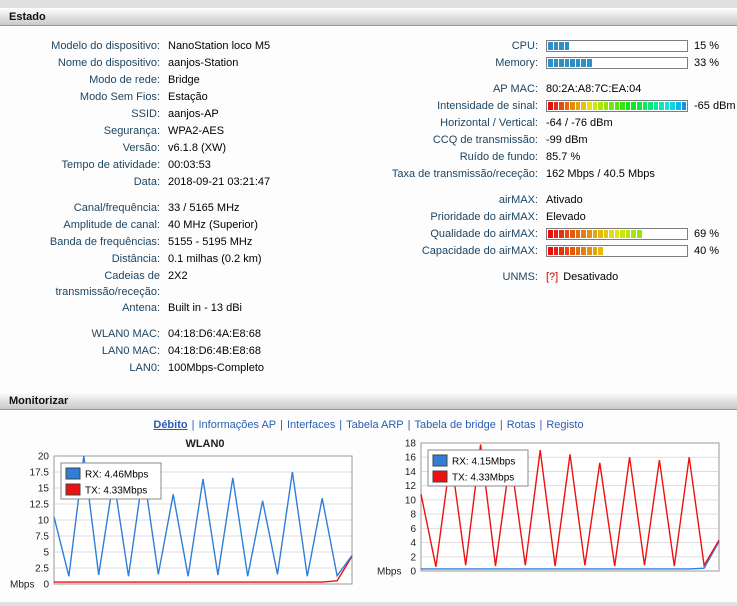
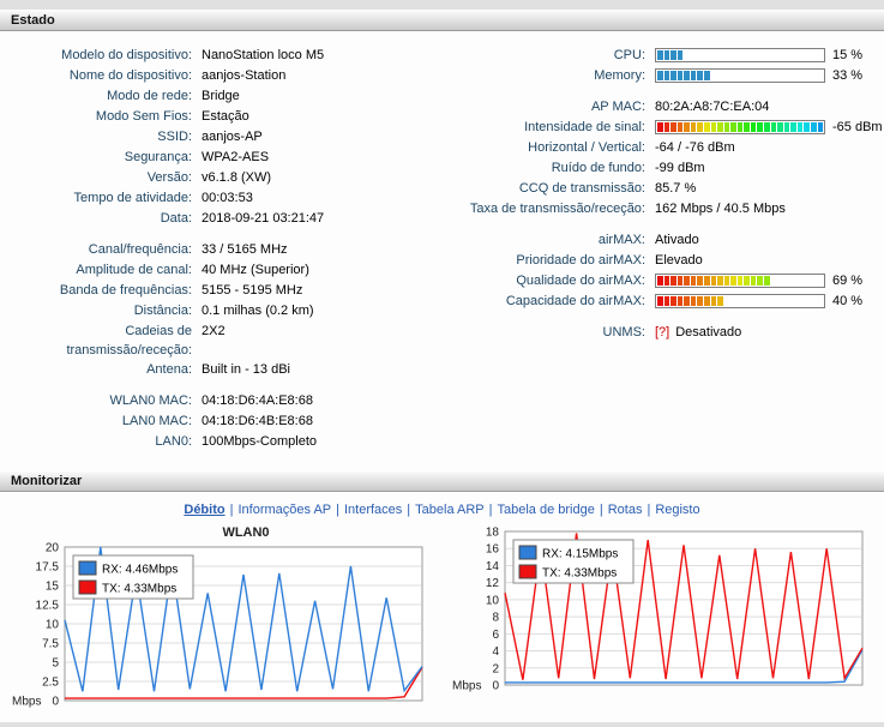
  Estado
  Modelo do dispositivo:
  NanoStation loco M5
  Nome do dispositivo:
  aanjos-Station
  Modo de rede:
  Bridge
  Modo Sem Fios:
  Estação
  SSID:
  aanjos-AP
  Segurança:
  WPA2-AES
  Versão:
  v6.1.8 (XW)
  Tempo de atividade:
  00:03:53
  Data:
  2018-09-21 03:21:47
  Canal/frequência:
  33 / 5165 MHz
  Amplitude de canal:
  40 MHz (Superior)
  Banda de frequências:
  5155 - 5195 MHz
  Distância:
  0.1 milhas (0.2 km)
  Cadeias de transmissão/receção:
  2X2
  Antena:
  Built in - 13 dBi
  WLAN0 MAC:
  04:18:D6:4A:E8:68
  LAN0 MAC:
  04:18:D6:4B:E8:68
  LAN0:
  100Mbps-Completo
  CPU:
  15 %
  Memory:
  33 %
  AP MAC:
  80:2A:A8:7C:EA:04
  Intensidade de sinal:
  -65 dBm
  Horizontal / Vertical:
  -64 / -76 dBm
- CCQ de transmissão:
+ Ruído de fundo:
  -99 dBm
- Ruído de fundo:
+ CCQ de transmissão:
  85.7 %
  Taxa de transmissão/receção:
  162 Mbps / 40.5 Mbps
  airMAX:
  Ativado
  Prioridade do airMAX:
  Elevado
  Qualidade do airMAX:
  69 %
  Capacidade do airMAX:
  40 %
  UNMS:
  [?]
  Desativado
  Monitorizar
  Débito | Informações AP | Interfaces | Tabela ARP | Tabela de bridge | Rotas | Registo
  WLAN0
  0
  2.5
  5
  7.5
  10
  12.5
  15
  17.5
  20
  Mbps
  RX: 4.46Mbps
  TX: 4.33Mbps
  0
  2
  4
  6
  8
  10
  12
  14
  16
  18
  Mbps
  RX: 4.15Mbps
  TX: 4.33Mbps
